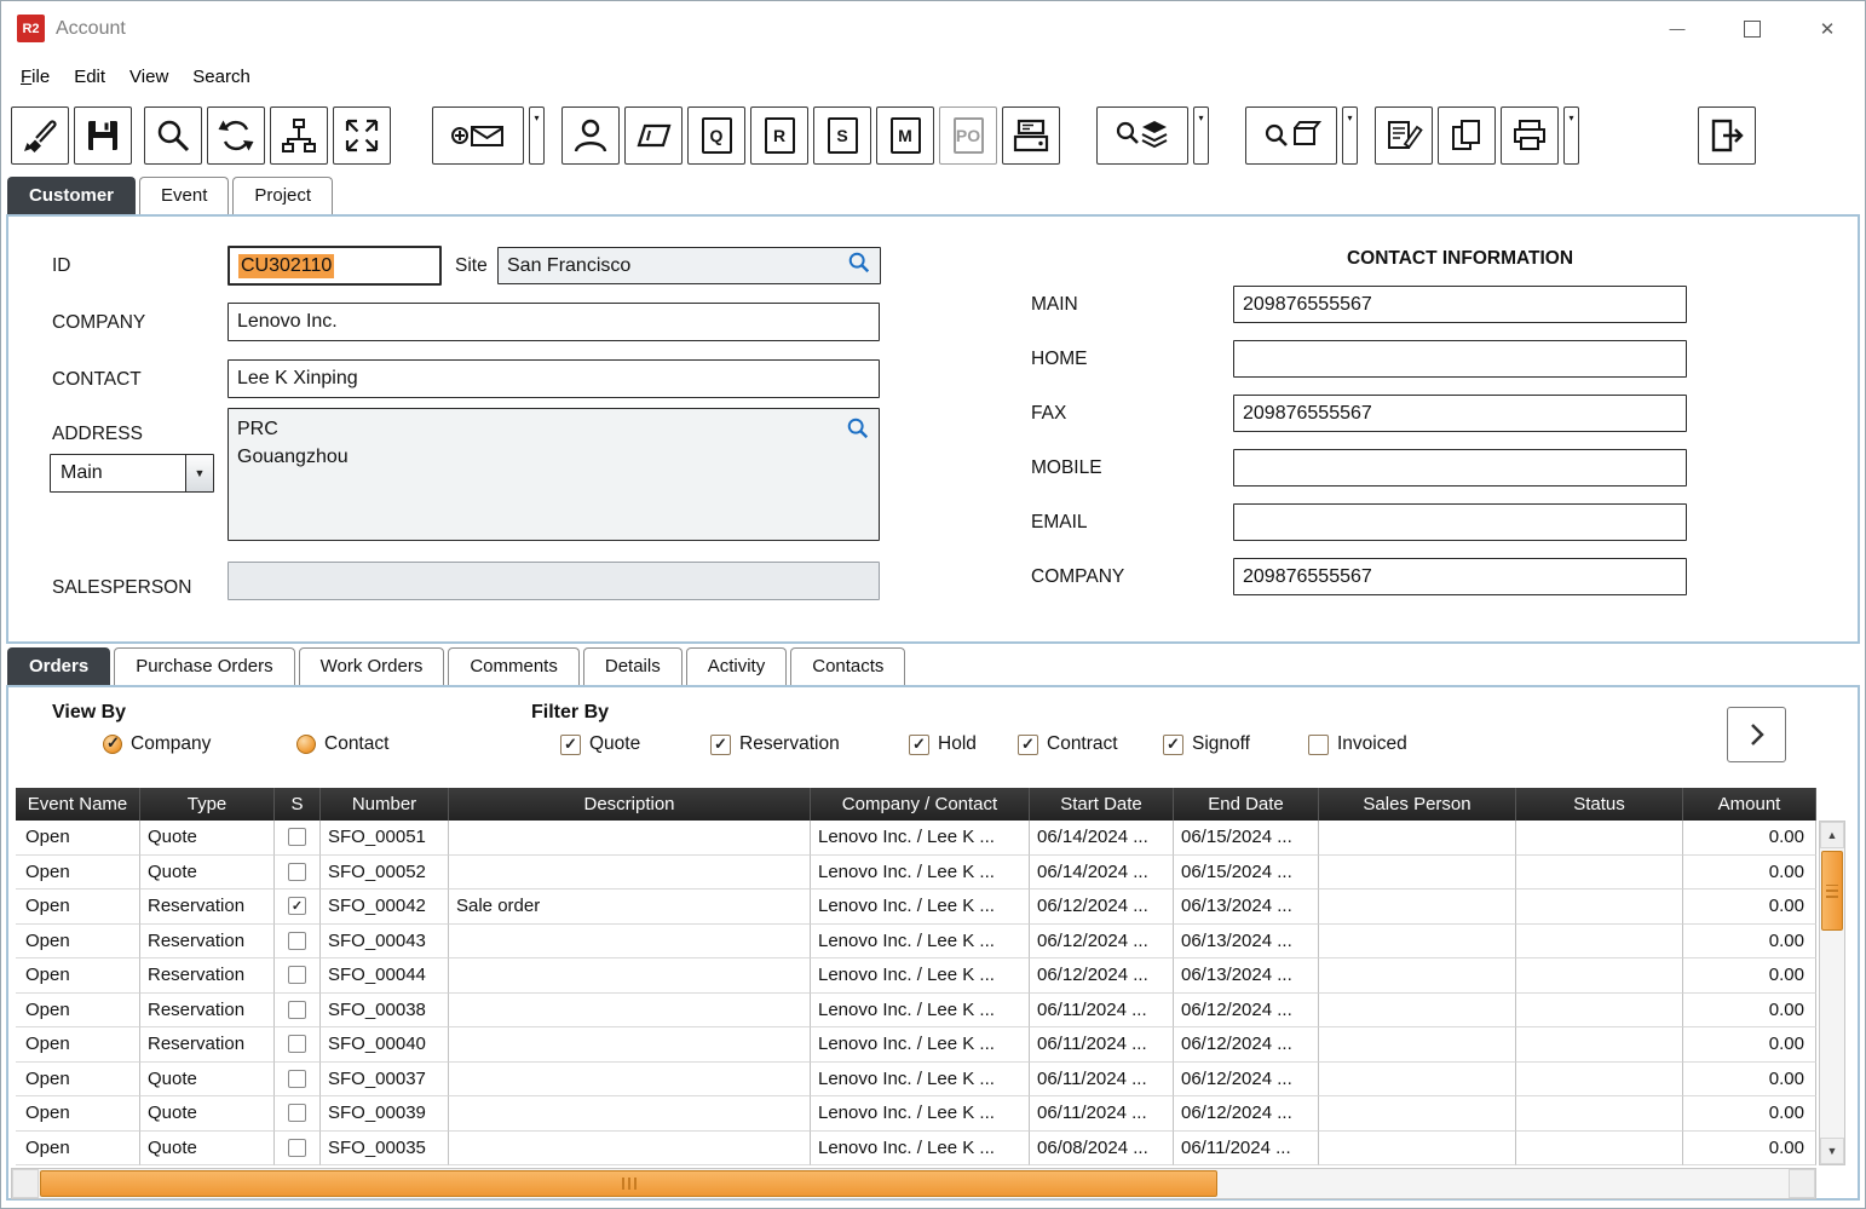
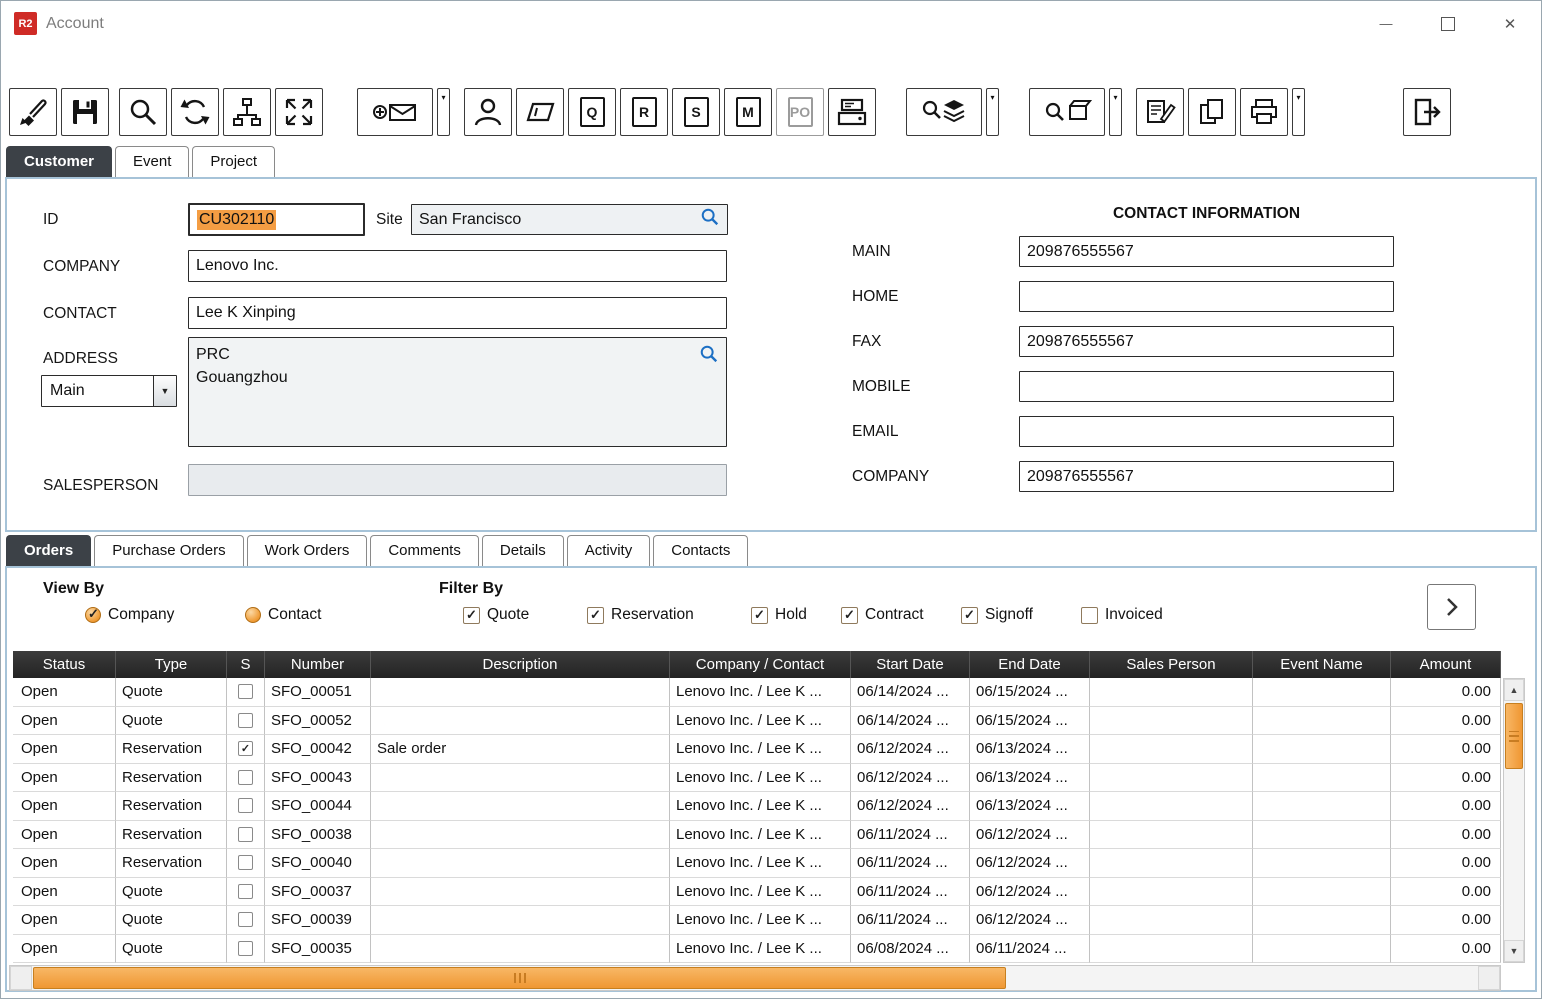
  R2
  Account
- File
- Edit
- View
- Search
  Q
  R
  S
  M
  PO
  Customer
  Event
  Project
  ID
  CU302110
  Site
  San Francisco
  COMPANY
  Lenovo Inc.
  CONTACT
  Lee K Xinping
  ADDRESS
  PRC
  Gouangzhou
  Main
  SALESPERSON
  CONTACT INFORMATION
  MAIN
  209876555567
  HOME
  FAX
  209876555567
  MOBILE
  EMAIL
  COMPANY
  209876555567
  Orders
  Purchase Orders
  Work Orders
  Comments
  Details
  Activity
  Contacts
  View By
  Company
  Contact
  Filter By
  ✓
  Quote
  ✓
  Reservation
  ✓
  Hold
  ✓
  Contract
  ✓
  Signoff
  Invoiced
- Event Name
+ Status
  Type
  S
  Number
  Description
  Company / Contact
  Start Date
  End Date
  Sales Person
- Status
+ Event Name
  Amount
  Open
  Quote
  SFO_00051
  Lenovo Inc. / Lee K ...
  06/14/2024 ...
  06/15/2024 ...
  0.00
  Open
  Quote
  SFO_00052
  Lenovo Inc. / Lee K ...
  06/14/2024 ...
  06/15/2024 ...
  0.00
  Open
  Reservation
  ✓
  SFO_00042
  Sale order
  Lenovo Inc. / Lee K ...
  06/12/2024 ...
  06/13/2024 ...
  0.00
  Open
  Reservation
  SFO_00043
  Lenovo Inc. / Lee K ...
  06/12/2024 ...
  06/13/2024 ...
  0.00
  Open
  Reservation
  SFO_00044
  Lenovo Inc. / Lee K ...
  06/12/2024 ...
  06/13/2024 ...
  0.00
  Open
  Reservation
  SFO_00038
  Lenovo Inc. / Lee K ...
  06/11/2024 ...
  06/12/2024 ...
  0.00
  Open
  Reservation
  SFO_00040
  Lenovo Inc. / Lee K ...
  06/11/2024 ...
  06/12/2024 ...
  0.00
  Open
  Quote
  SFO_00037
  Lenovo Inc. / Lee K ...
  06/11/2024 ...
  06/12/2024 ...
  0.00
  Open
  Quote
  SFO_00039
  Lenovo Inc. / Lee K ...
  06/11/2024 ...
  06/12/2024 ...
  0.00
  Open
  Quote
  SFO_00035
  Lenovo Inc. / Lee K ...
  06/08/2024 ...
  06/11/2024 ...
  0.00
